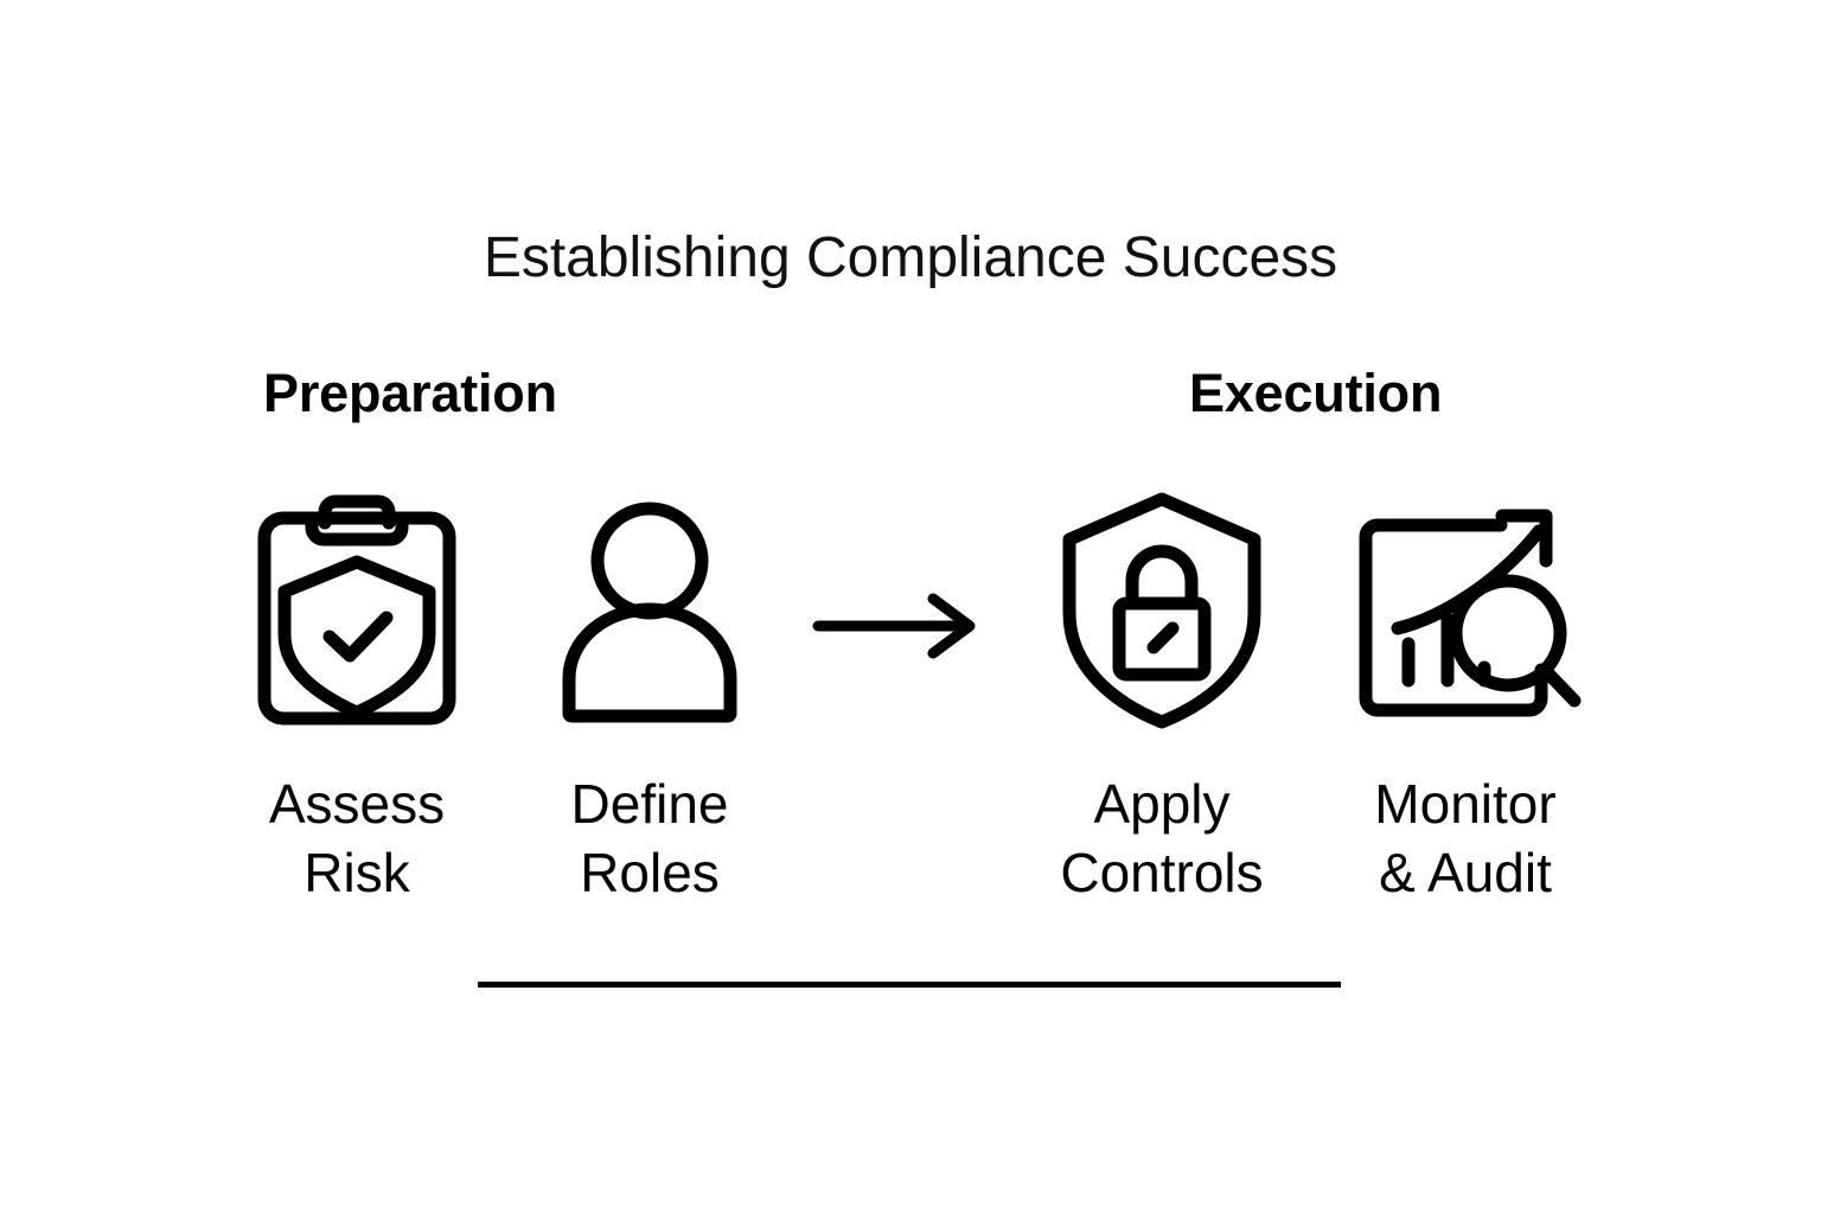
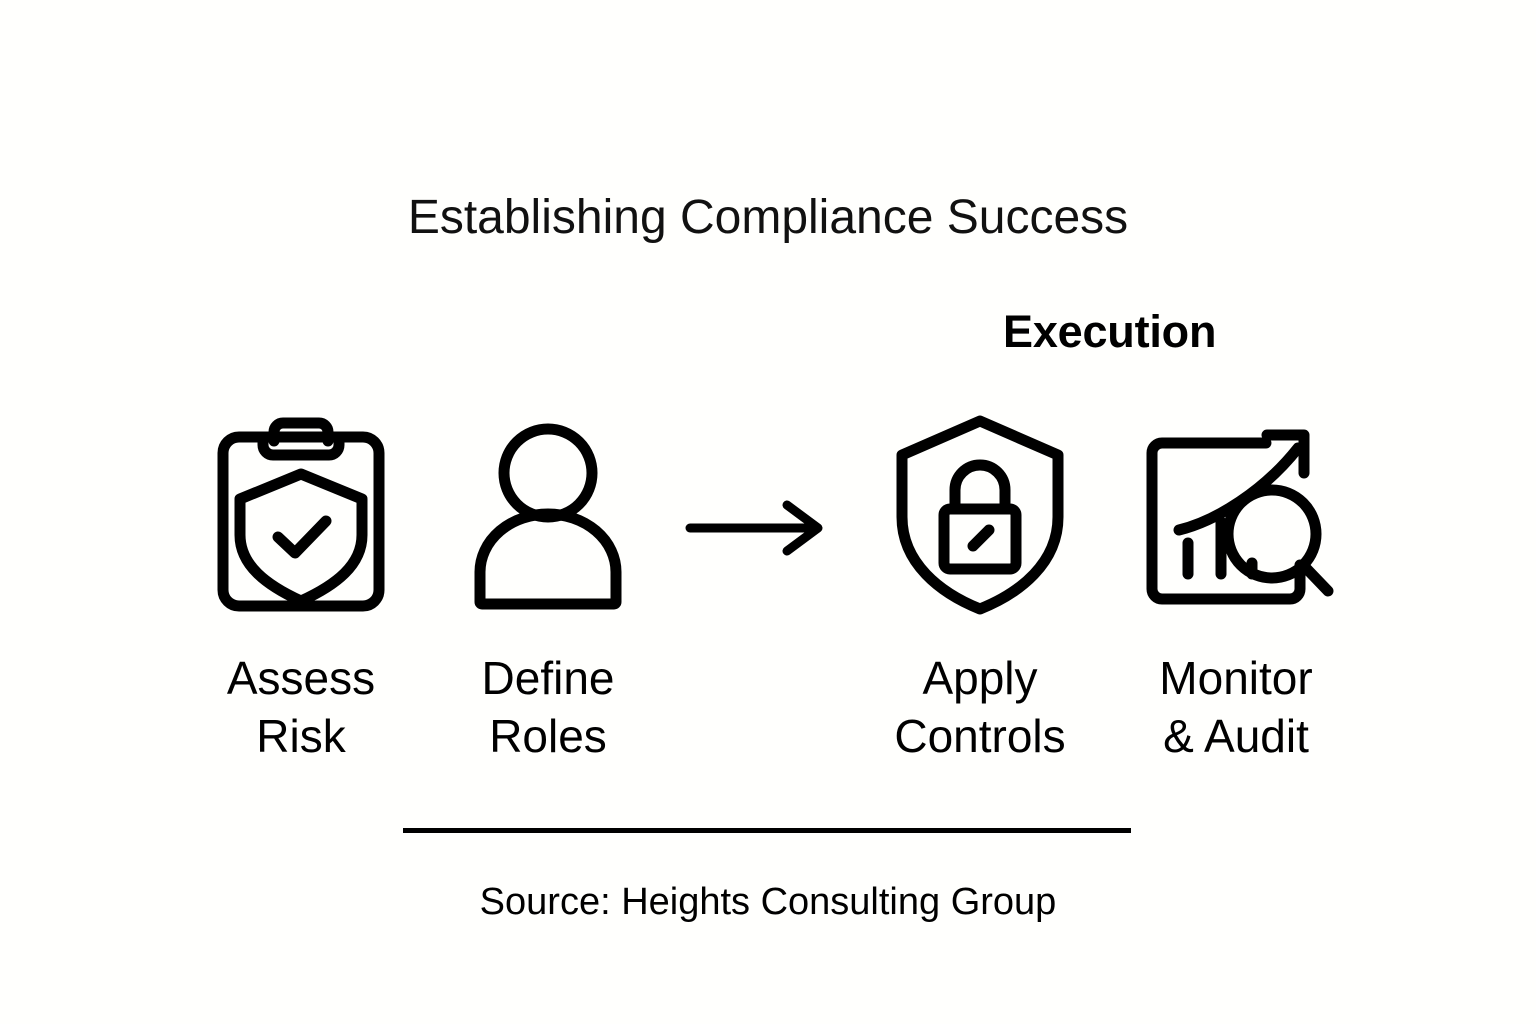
  Establishing Compliance Success
- Preparation
  Execution
  Assess
  Risk
  Define
  Roles
  Apply
  Controls
  Monitor
  & Audit
+ Source: Heights Consulting Group
